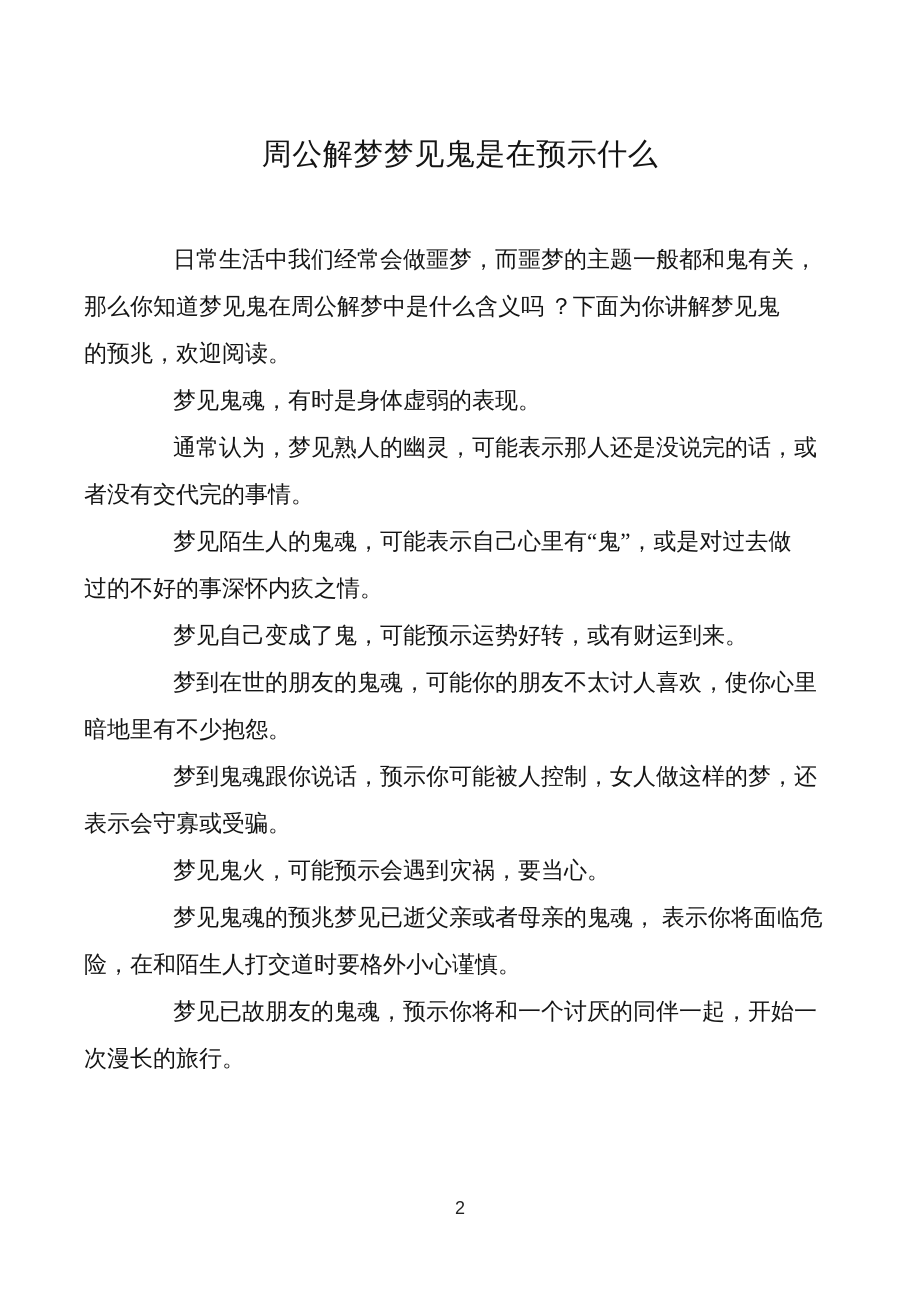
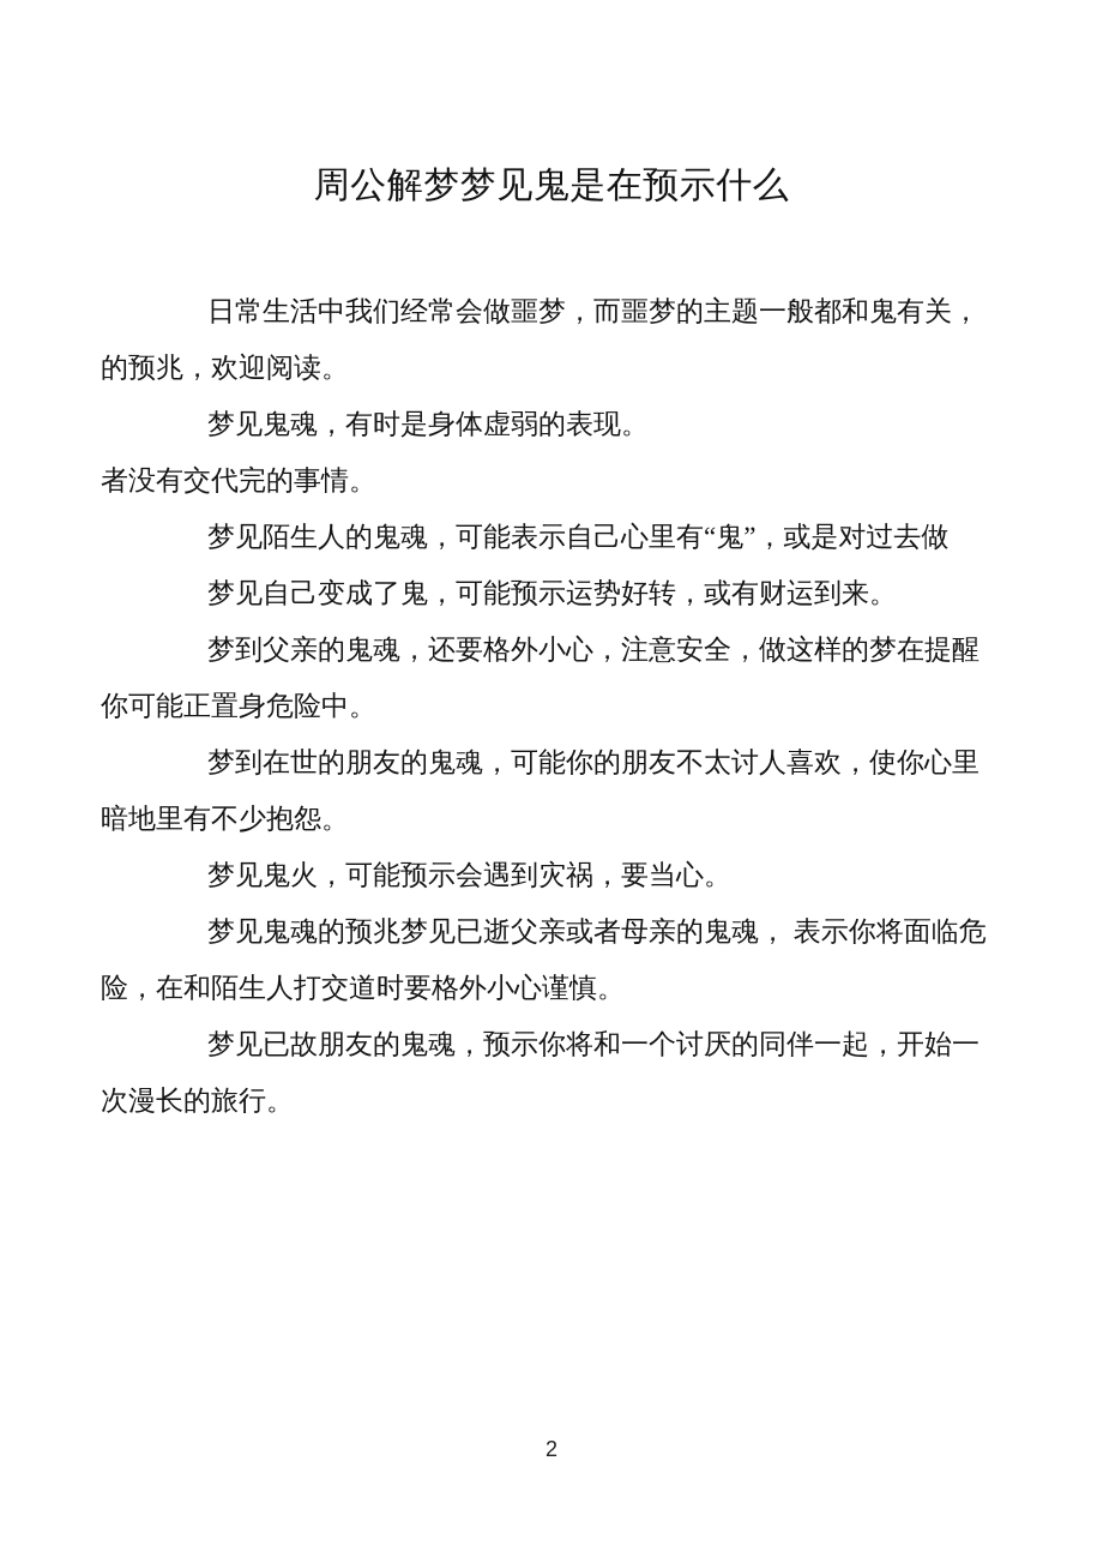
  周公解梦梦见鬼是在预示什么
  日常生活中我们经常会做噩梦，而噩梦的主题一般都和鬼有关，
- 那么你知道梦见鬼在周公解梦中是什么含义吗 ？下面为你讲解梦见鬼
  的预兆，欢迎阅读。
  梦见鬼魂，有时是身体虚弱的表现。
- 通常认为，梦见熟人的幽灵，可能表示那人还是没说完的话，或
  者没有交代完的事情。
  梦见陌生人的鬼魂，可能表示自己心里有“鬼”，或是对过去做
- 过的不好的事深怀内疚之情。
  梦见自己变成了鬼，可能预示运势好转，或有财运到来。
+ 梦到父亲的鬼魂，还要格外小心，注意安全，做这样的梦在提醒
+ 你可能正置身危险中。
  梦到在世的朋友的鬼魂，可能你的朋友不太讨人喜欢，使你心里
  暗地里有不少抱怨。
- 梦到鬼魂跟你说话，预示你可能被人控制，女人做这样的梦，还
- 表示会守寡或受骗。
  梦见鬼火，可能预示会遇到灾祸，要当心。
  梦见鬼魂的预兆梦见已逝父亲或者母亲的鬼魂， 表示你将面临危
  险，在和陌生人打交道时要格外小心谨慎。
  梦见已故朋友的鬼魂，预示你将和一个讨厌的同伴一起，开始一
  次漫长的旅行。
  2
